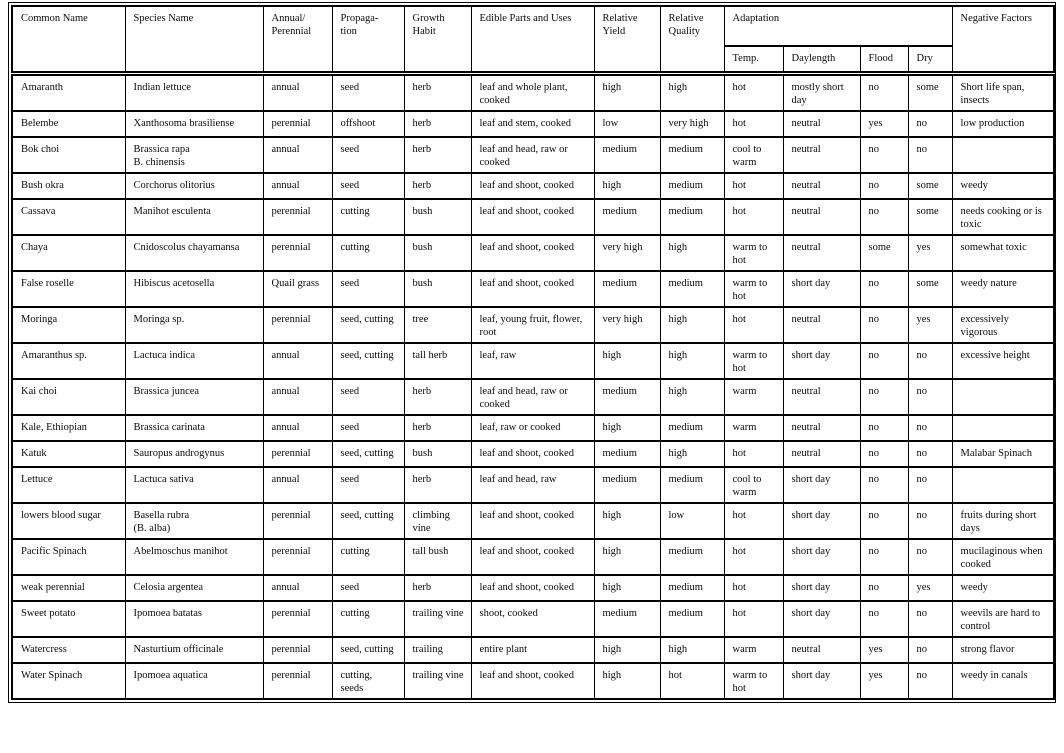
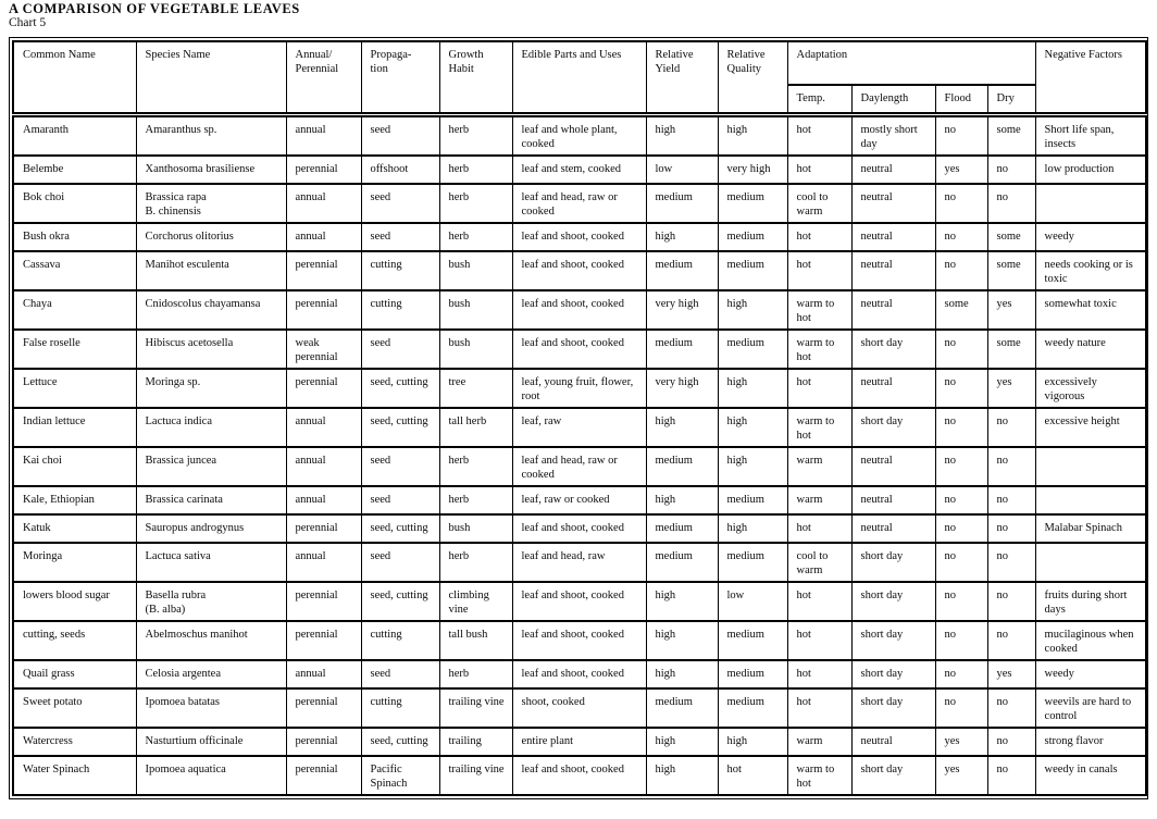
+ A COMPARISON OF VEGETABLE LEAVES
+ Chart 5
  Common Name	Species Name	Annual/ Perennial	Propaga- tion	Growth Habit	Edible Parts and Uses	Relative Yield	Relative Quality	Adaptation	Negative Factors
  Temp.	Daylength	Flood	Dry
- Amaranth	Indian lettuce	annual	seed	herb	leaf and whole plant, cooked	high	high	hot	mostly short day	no	some	Short life span, insects
+ Amaranth	Amaranthus sp.	annual	seed	herb	leaf and whole plant, cooked	high	high	hot	mostly short day	no	some	Short life span, insects
  Belembe	Xanthosoma brasiliense	perennial	offshoot	herb	leaf and stem, cooked	low	very high	hot	neutral	yes	no	low production
  Bok choi	Brassica rapa B. chinensis	annual	seed	herb	leaf and head, raw or cooked	medium	medium	cool to warm	neutral	no	no
  Bush okra	Corchorus olitorius	annual	seed	herb	leaf and shoot, cooked	high	medium	hot	neutral	no	some	weedy
  Cassava	Manihot esculenta	perennial	cutting	bush	leaf and shoot, cooked	medium	medium	hot	neutral	no	some	needs cooking or is toxic
  Chaya	Cnidoscolus chayamansa	perennial	cutting	bush	leaf and shoot, cooked	very high	high	warm to hot	neutral	some	yes	somewhat toxic
- False roselle	Hibiscus acetosella	Quail grass	seed	bush	leaf and shoot, cooked	medium	medium	warm to hot	short day	no	some	weedy nature
+ False roselle	Hibiscus acetosella	weak perennial	seed	bush	leaf and shoot, cooked	medium	medium	warm to hot	short day	no	some	weedy nature
- Moringa	Moringa sp.	perennial	seed, cutting	tree	leaf, young fruit, flower, root	very high	high	hot	neutral	no	yes	excessively vigorous
+ Lettuce	Moringa sp.	perennial	seed, cutting	tree	leaf, young fruit, flower, root	very high	high	hot	neutral	no	yes	excessively vigorous
- Amaranthus sp.	Lactuca indica	annual	seed, cutting	tall herb	leaf, raw	high	high	warm to hot	short day	no	no	excessive height
+ Indian lettuce	Lactuca indica	annual	seed, cutting	tall herb	leaf, raw	high	high	warm to hot	short day	no	no	excessive height
  Kai choi	Brassica juncea	annual	seed	herb	leaf and head, raw or cooked	medium	high	warm	neutral	no	no
  Kale, Ethiopian	Brassica carinata	annual	seed	herb	leaf, raw or cooked	high	medium	warm	neutral	no	no
  Katuk	Sauropus androgynus	perennial	seed, cutting	bush	leaf and shoot, cooked	medium	high	hot	neutral	no	no	Malabar Spinach
- Lettuce	Lactuca sativa	annual	seed	herb	leaf and head, raw	medium	medium	cool to warm	short day	no	no
+ Moringa	Lactuca sativa	annual	seed	herb	leaf and head, raw	medium	medium	cool to warm	short day	no	no
  lowers blood sugar	Basella rubra (B. alba)	perennial	seed, cutting	climbing vine	leaf and shoot, cooked	high	low	hot	short day	no	no	fruits during short days
- Pacific Spinach	Abelmoschus manihot	perennial	cutting	tall bush	leaf and shoot, cooked	high	medium	hot	short day	no	no	mucilaginous when cooked
+ cutting, seeds	Abelmoschus manihot	perennial	cutting	tall bush	leaf and shoot, cooked	high	medium	hot	short day	no	no	mucilaginous when cooked
- weak perennial	Celosia argentea	annual	seed	herb	leaf and shoot, cooked	high	medium	hot	short day	no	yes	weedy
+ Quail grass	Celosia argentea	annual	seed	herb	leaf and shoot, cooked	high	medium	hot	short day	no	yes	weedy
  Sweet potato	Ipomoea batatas	perennial	cutting	trailing vine	shoot, cooked	medium	medium	hot	short day	no	no	weevils are hard to control
  Watercress	Nasturtium officinale	perennial	seed, cutting	trailing	entire plant	high	high	warm	neutral	yes	no	strong flavor
- Water Spinach	Ipomoea aquatica	perennial	cutting, seeds	trailing vine	leaf and shoot, cooked	high	hot	warm to hot	short day	yes	no	weedy in canals
+ Water Spinach	Ipomoea aquatica	perennial	Pacific Spinach	trailing vine	leaf and shoot, cooked	high	hot	warm to hot	short day	yes	no	weedy in canals
